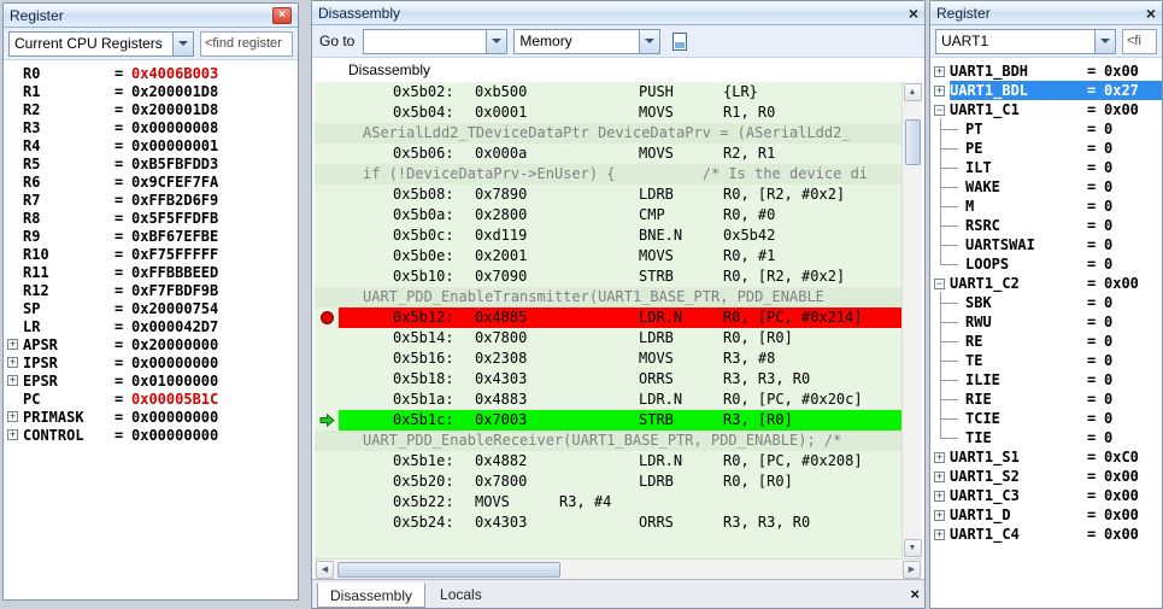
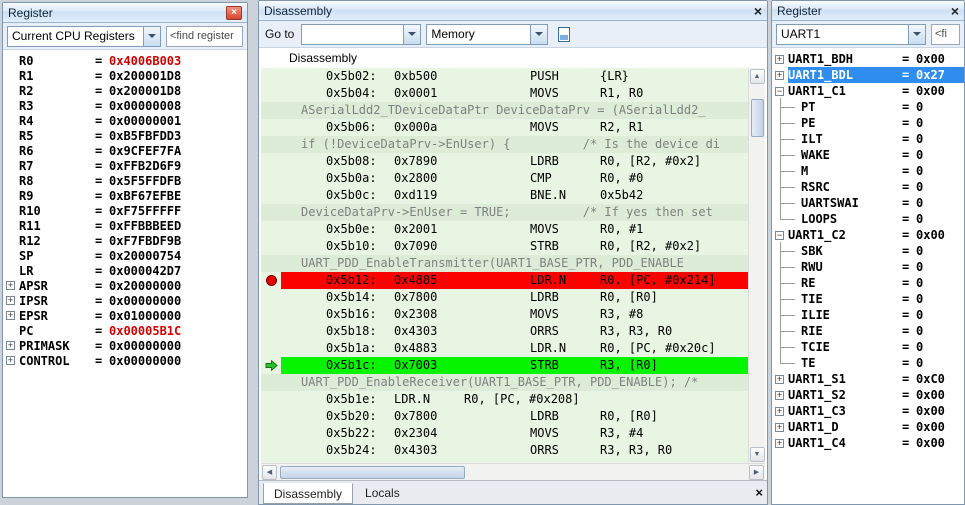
  Register
  ×
  Current CPU Registers
  <find register
  R0
  =
  0x4006B003
  R1
  =
  0x200001D8
  R2
  =
  0x200001D8
  R3
  =
  0x00000008
  R4
  =
  0x00000001
  R5
  =
  0xB5FBFDD3
  R6
  =
  0x9CFEF7FA
  R7
  =
  0xFFB2D6F9
  R8
  =
  0x5F5FFDFB
  R9
  =
  0xBF67EFBE
  R10
  =
  0xF75FFFFF
  R11
  =
  0xFFBBBEED
  R12
  =
  0xF7FBDF9B
  SP
  =
  0x20000754
  LR
  =
  0x000042D7
  +
  APSR
  =
  0x20000000
  +
  IPSR
  =
  0x00000000
  +
  EPSR
  =
  0x01000000
  PC
  =
  0x00005B1C
  +
  PRIMASK
  =
  0x00000000
  +
  CONTROL
  =
  0x00000000
  Disassembly
  ×
  Go to
  Memory
  Disassembly
  0x5b02:
  0xb500
  PUSH
  {LR}
  0x5b04:
  0x0001
  MOVS
  R1, R0
  ASerialLdd2_TDeviceDataPtr DeviceDataPrv = (ASerialLdd2_
  0x5b06:
  0x000a
  MOVS
  R2, R1
  if (!DeviceDataPrv->EnUser) { /* Is the device di
  0x5b08:
  0x7890
  LDRB
  R0, [R2, #0x2]
  0x5b0a:
  0x2800
  CMP
  R0, #0
  0x5b0c:
  0xd119
  BNE.N
  0x5b42
+ DeviceDataPrv->EnUser = TRUE; /* If yes then set
  0x5b0e:
  0x2001
  MOVS
  R0, #1
  0x5b10:
  0x7090
  STRB
  R0, [R2, #0x2]
  UART_PDD_EnableTransmitter(UART1_BASE_PTR, PDD_ENABLE
  0x5b12:
  0x4885
  LDR.N
  R0, [PC, #0x214]
  0x5b14:
  0x7800
  LDRB
  R0, [R0]
  0x5b16:
  0x2308
  MOVS
  R3, #8
  0x5b18:
  0x4303
  ORRS
  R3, R3, R0
  0x5b1a:
  0x4883
  LDR.N
  R0, [PC, #0x20c]
  0x5b1c:
  0x7003
  STRB
  R3, [R0]
  UART_PDD_EnableReceiver(UART1_BASE_PTR, PDD_ENABLE); /*
  0x5b1e:
- 0x4882
  LDR.N
  R0, [PC, #0x208]
  0x5b20:
  0x7800
  LDRB
  R0, [R0]
  0x5b22:
+ 0x2304
  MOVS
  R3, #4
  0x5b24:
  0x4303
  ORRS
  R3, R3, R0
  Disassembly
  Locals
  ×
  Register
  ×
  UART1
  <fi
  +
  UART1_BDH
  =
  0x00
  +
  UART1_BDL
  =
  0x27
  −
  UART1_C1
  =
  0x00
  PT
  =
  0
  PE
  =
  0
  ILT
  =
  0
  WAKE
  =
  0
  M
  =
  0
  RSRC
  =
  0
  UARTSWAI
  =
  0
  LOOPS
  =
  0
  −
  UART1_C2
  =
  0x00
  SBK
  =
  0
  RWU
  =
  0
  RE
  =
  0
- TE
+ TIE
  =
  0
  ILIE
  =
  0
  RIE
  =
  0
  TCIE
  =
  0
- TIE
+ TE
  =
  0
  +
  UART1_S1
  =
  0xC0
  +
  UART1_S2
  =
  0x00
  +
  UART1_C3
  =
  0x00
  +
  UART1_D
  =
  0x00
  +
  UART1_C4
  =
  0x00
